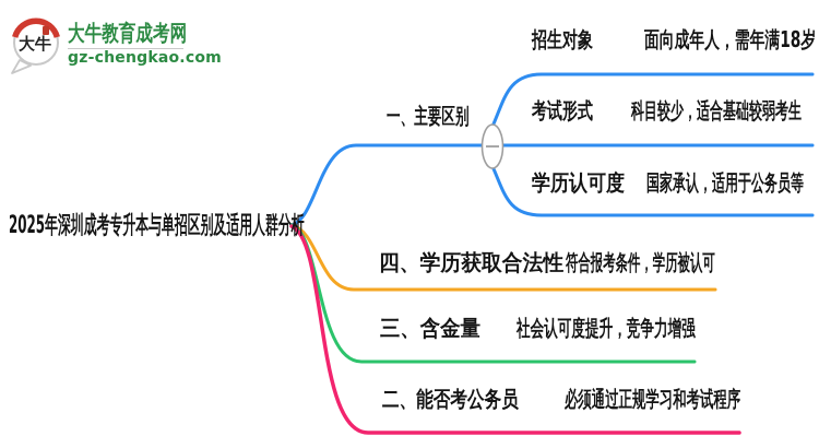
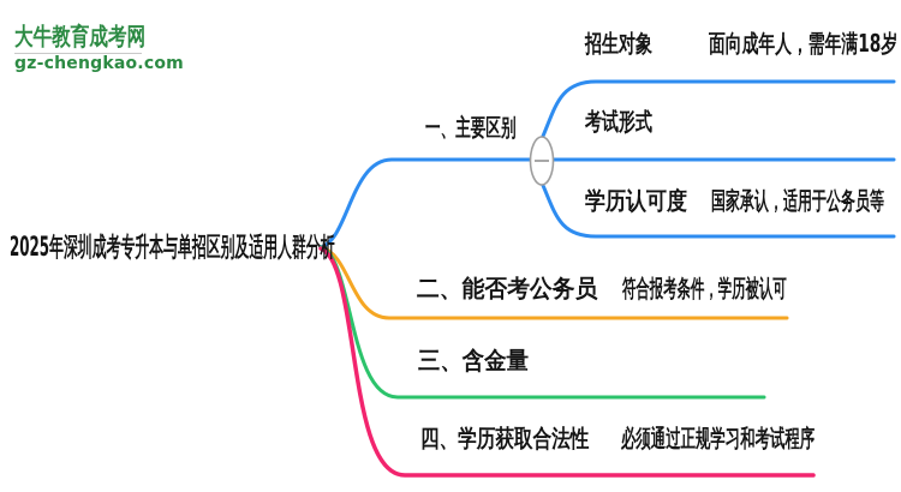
- 大牛
  大牛教育成考网
  gz-chengkao.com
  2025年深圳成考专升本与单招区别及适用人群分析
  一、主要区别
  招生对象
  面向成年人，需年满18岁
  考试形式
- 科目较少，适合基础较弱考生
  学历认可度
  国家承认，适用于公务员等
- 四、学历获取合法性
+ 二、能否考公务员
  符合报考条件，学历被认可
  三、含金量
- 社会认可度提升，竞争力增强
- 二、能否考公务员
+ 四、学历获取合法性
  必须通过正规学习和考试程序
